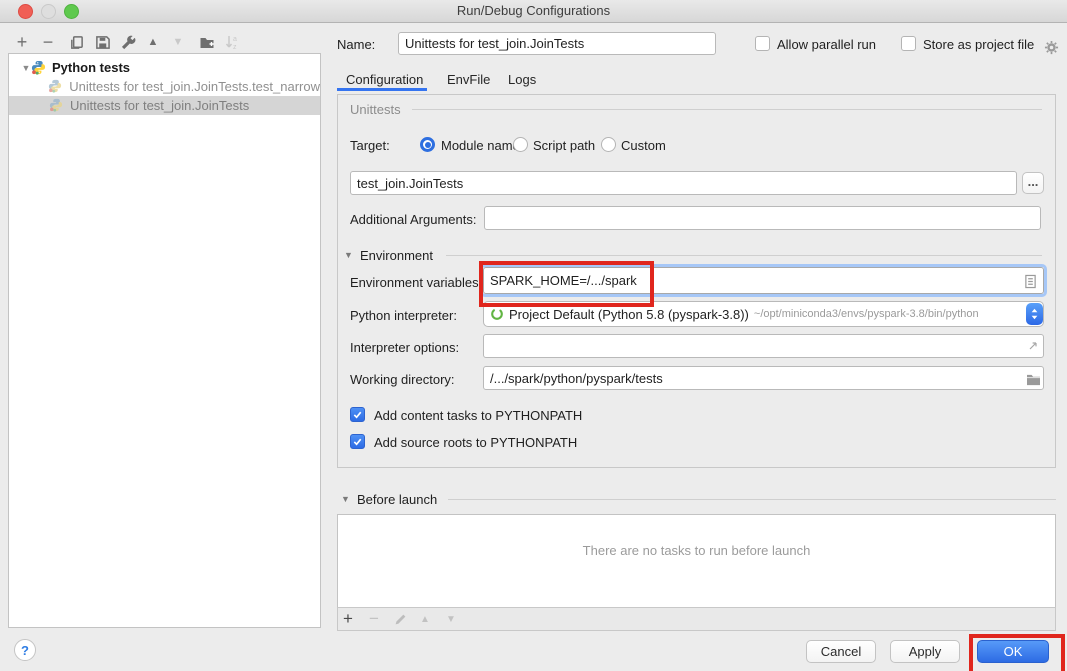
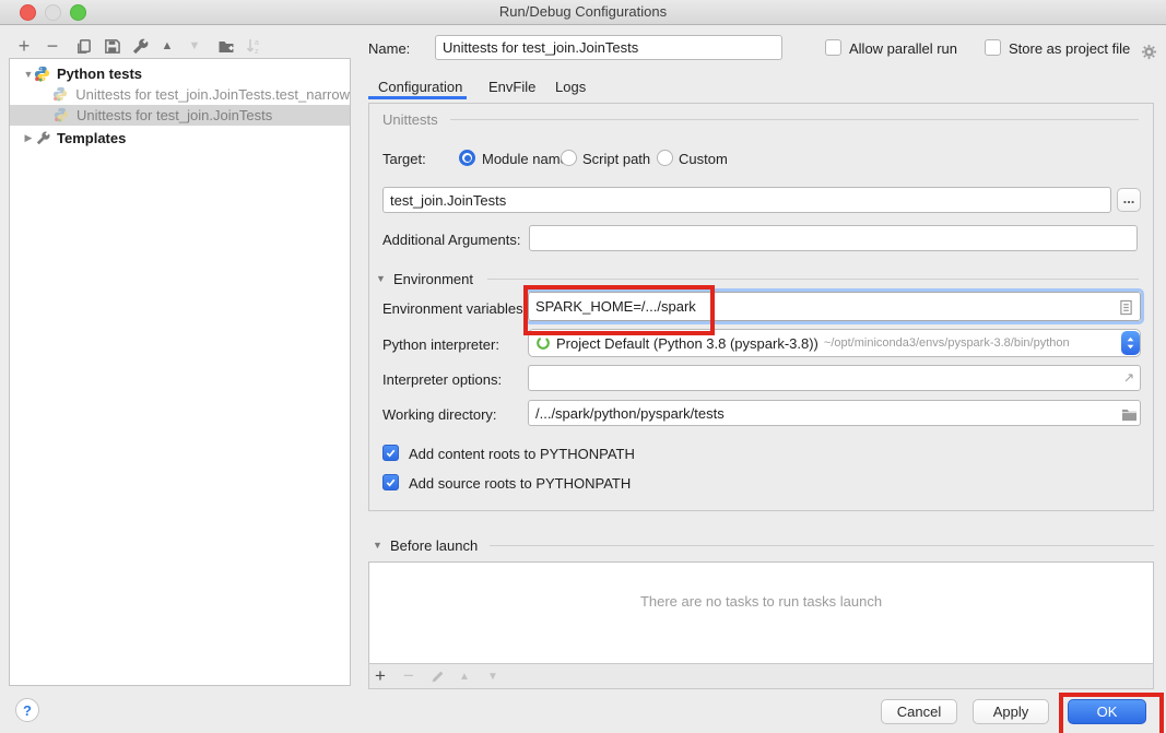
  Run/Debug Configurations
  +
  −
  ▲
  ▼
  ▼
  Python tests
  Unittests for test_join.JoinTests.test_narrow
  Unittests for test_join.JoinTests
+ ▶
+ Templates
  Name:
  Unittests for test_join.JoinTests
  Allow parallel run
  Store as project file
  Configuration
  EnvFile
  Logs
  Unittests
  Target:
  Module nam
  Script path
  Custom
  test_join.JoinTests
  ...
  Additional Arguments:
  ▼
  Environment
  Environment variables:
  SPARK_HOME=/.../spark
  Python interpreter:
- Project Default (Python 5.8 (pyspark-3.8))
+ Project Default (Python 3.8 (pyspark-3.8))
  ~/opt/miniconda3/envs/pyspark-3.8/bin/python
  Interpreter options:
  Working directory:
  /.../spark/python/pyspark/tests
- Add content tasks to PYTHONPATH
+ Add content roots to PYTHONPATH
  Add source roots to PYTHONPATH
  ▼
  Before launch
- There are no tasks to run before launch
+ There are no tasks to run tasks launch
  +
  −
  ▲
  ▼
  ?
  Cancel
  Apply
  OK
